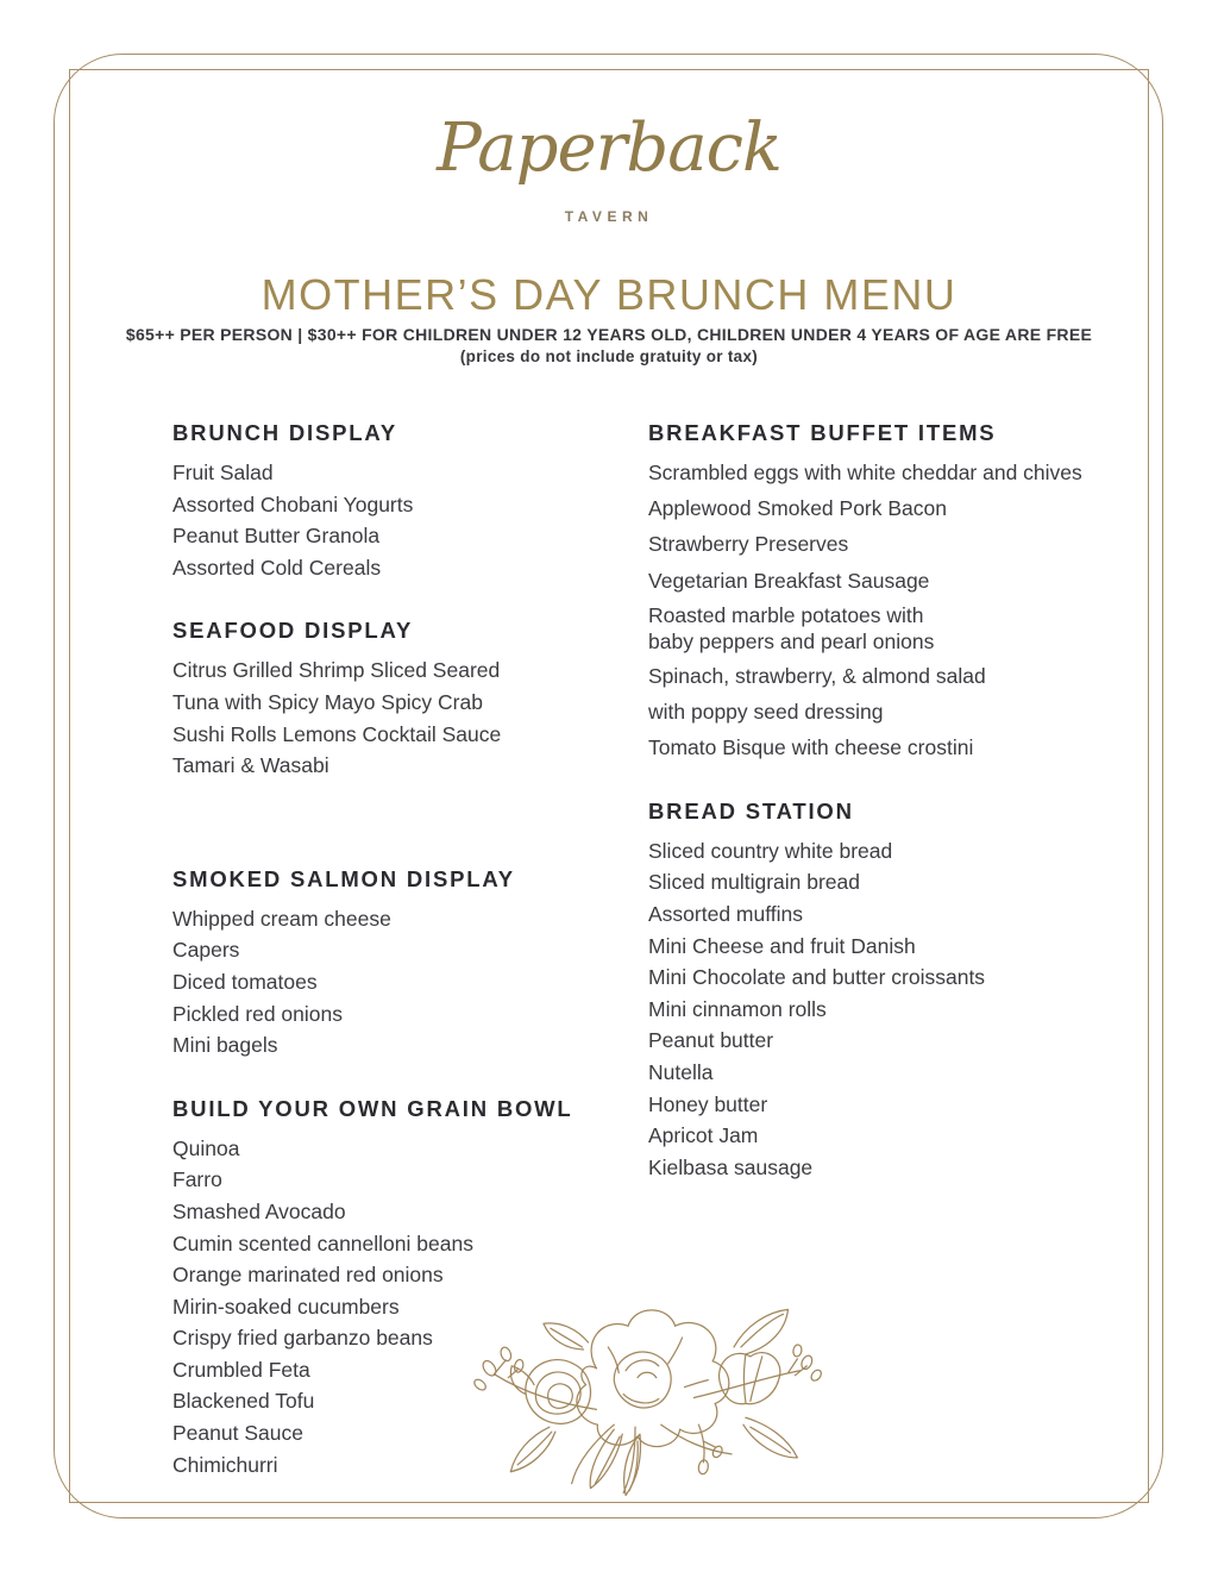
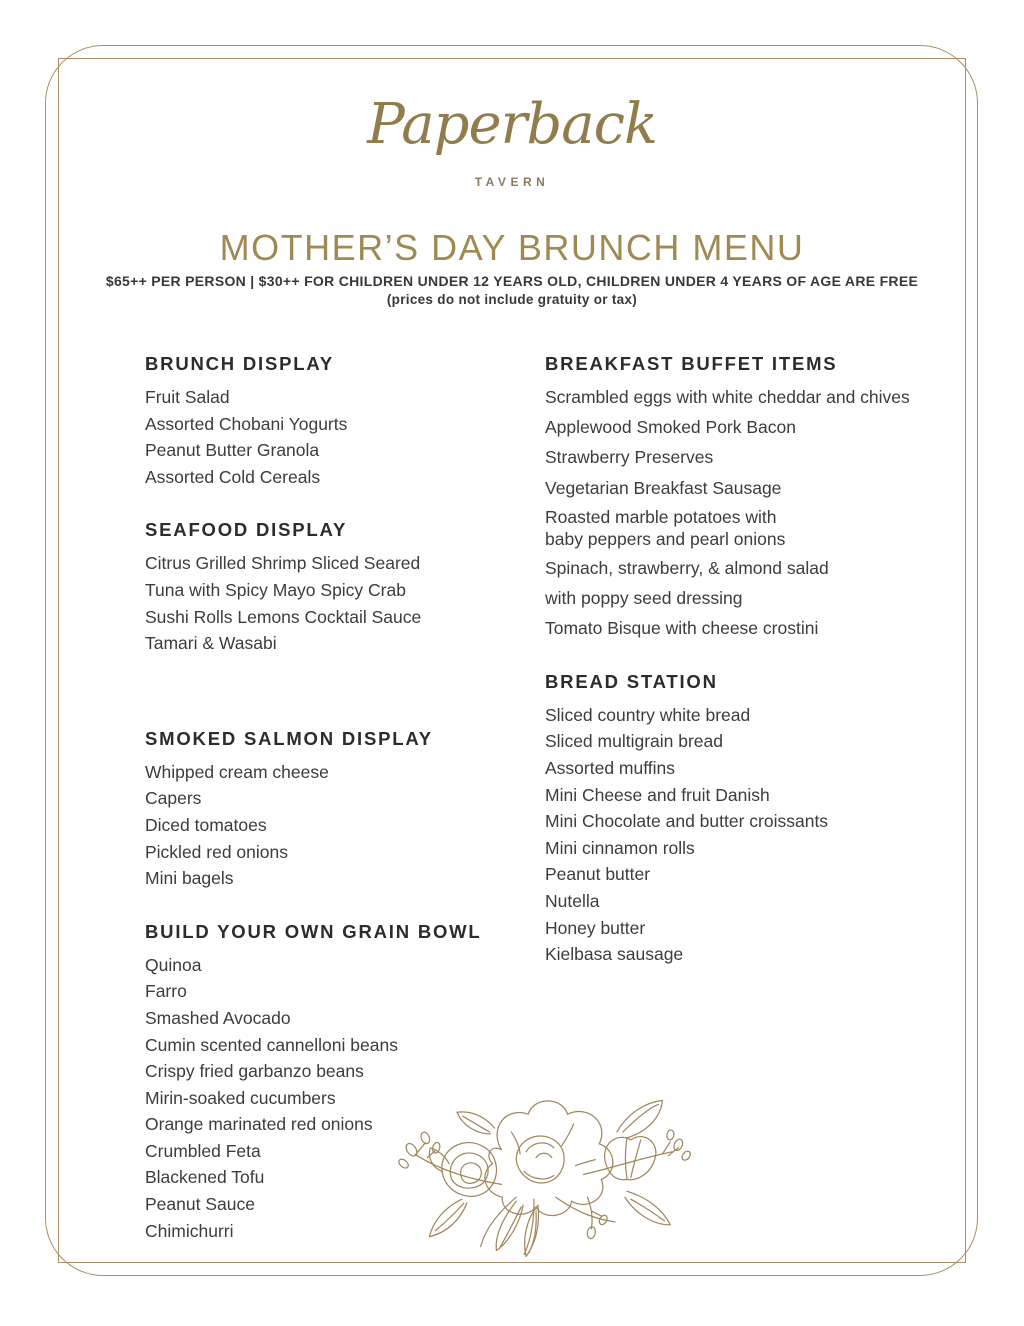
  Paperback
  TAVERN
  MOTHER’S DAY BRUNCH MENU
  $65++ PER PERSON | $30++ FOR CHILDREN UNDER 12 YEARS OLD, CHILDREN UNDER 4 YEARS OF AGE ARE FREE
  (prices do not include gratuity or tax)
  BRUNCH DISPLAY
  Fruit Salad
  Assorted Chobani Yogurts
  Peanut Butter Granola
  Assorted Cold Cereals
  SEAFOOD DISPLAY
  Citrus Grilled Shrimp Sliced Seared
  Tuna with Spicy Mayo Spicy Crab
  Sushi Rolls Lemons Cocktail Sauce
  Tamari & Wasabi
  SMOKED SALMON DISPLAY
  Whipped cream cheese
  Capers
  Diced tomatoes
  Pickled red onions
  Mini bagels
  BUILD YOUR OWN GRAIN BOWL
  Quinoa
  Farro
  Smashed Avocado
  Cumin scented cannelloni beans
- Orange marinated red onions
+ Crispy fried garbanzo beans
  Mirin-soaked cucumbers
- Crispy fried garbanzo beans
+ Orange marinated red onions
  Crumbled Feta
  Blackened Tofu
  Peanut Sauce
  Chimichurri
  BREAKFAST BUFFET ITEMS
  Scrambled eggs with white cheddar and chives
  Applewood Smoked Pork Bacon
  Strawberry Preserves
  Vegetarian Breakfast Sausage
  Roasted marble potatoes with
  baby peppers and pearl onions
  Spinach, strawberry, & almond salad
  with poppy seed dressing
  Tomato Bisque with cheese crostini
  BREAD STATION
  Sliced country white bread
  Sliced multigrain bread
  Assorted muffins
  Mini Cheese and fruit Danish
  Mini Chocolate and butter croissants
  Mini cinnamon rolls
  Peanut butter
  Nutella
  Honey butter
- Apricot Jam
  Kielbasa sausage
